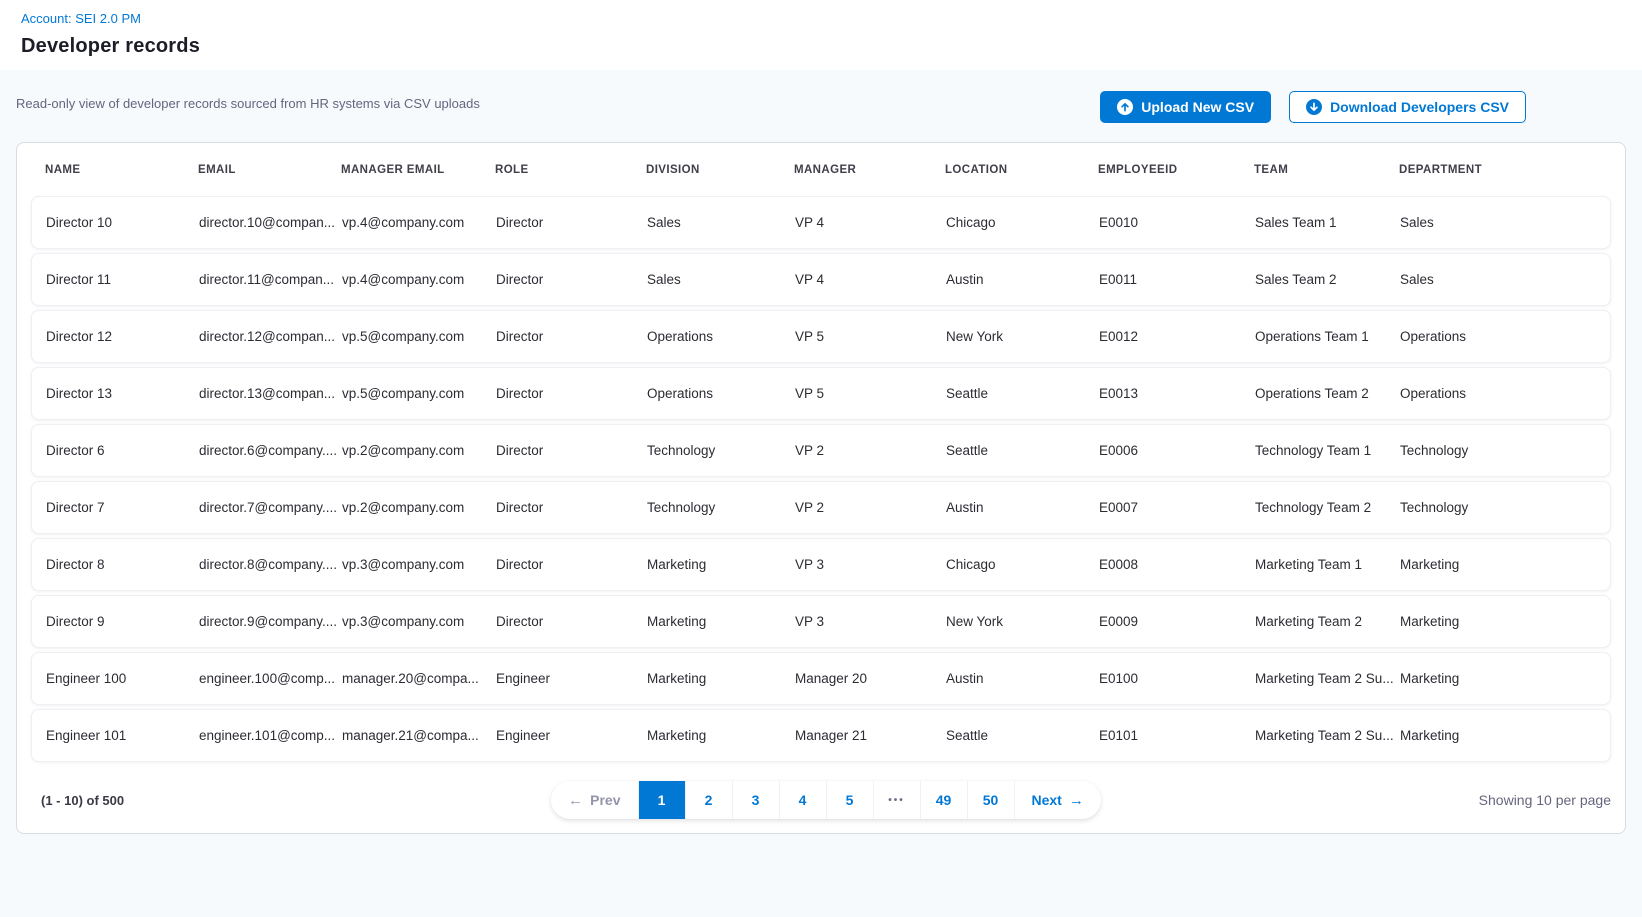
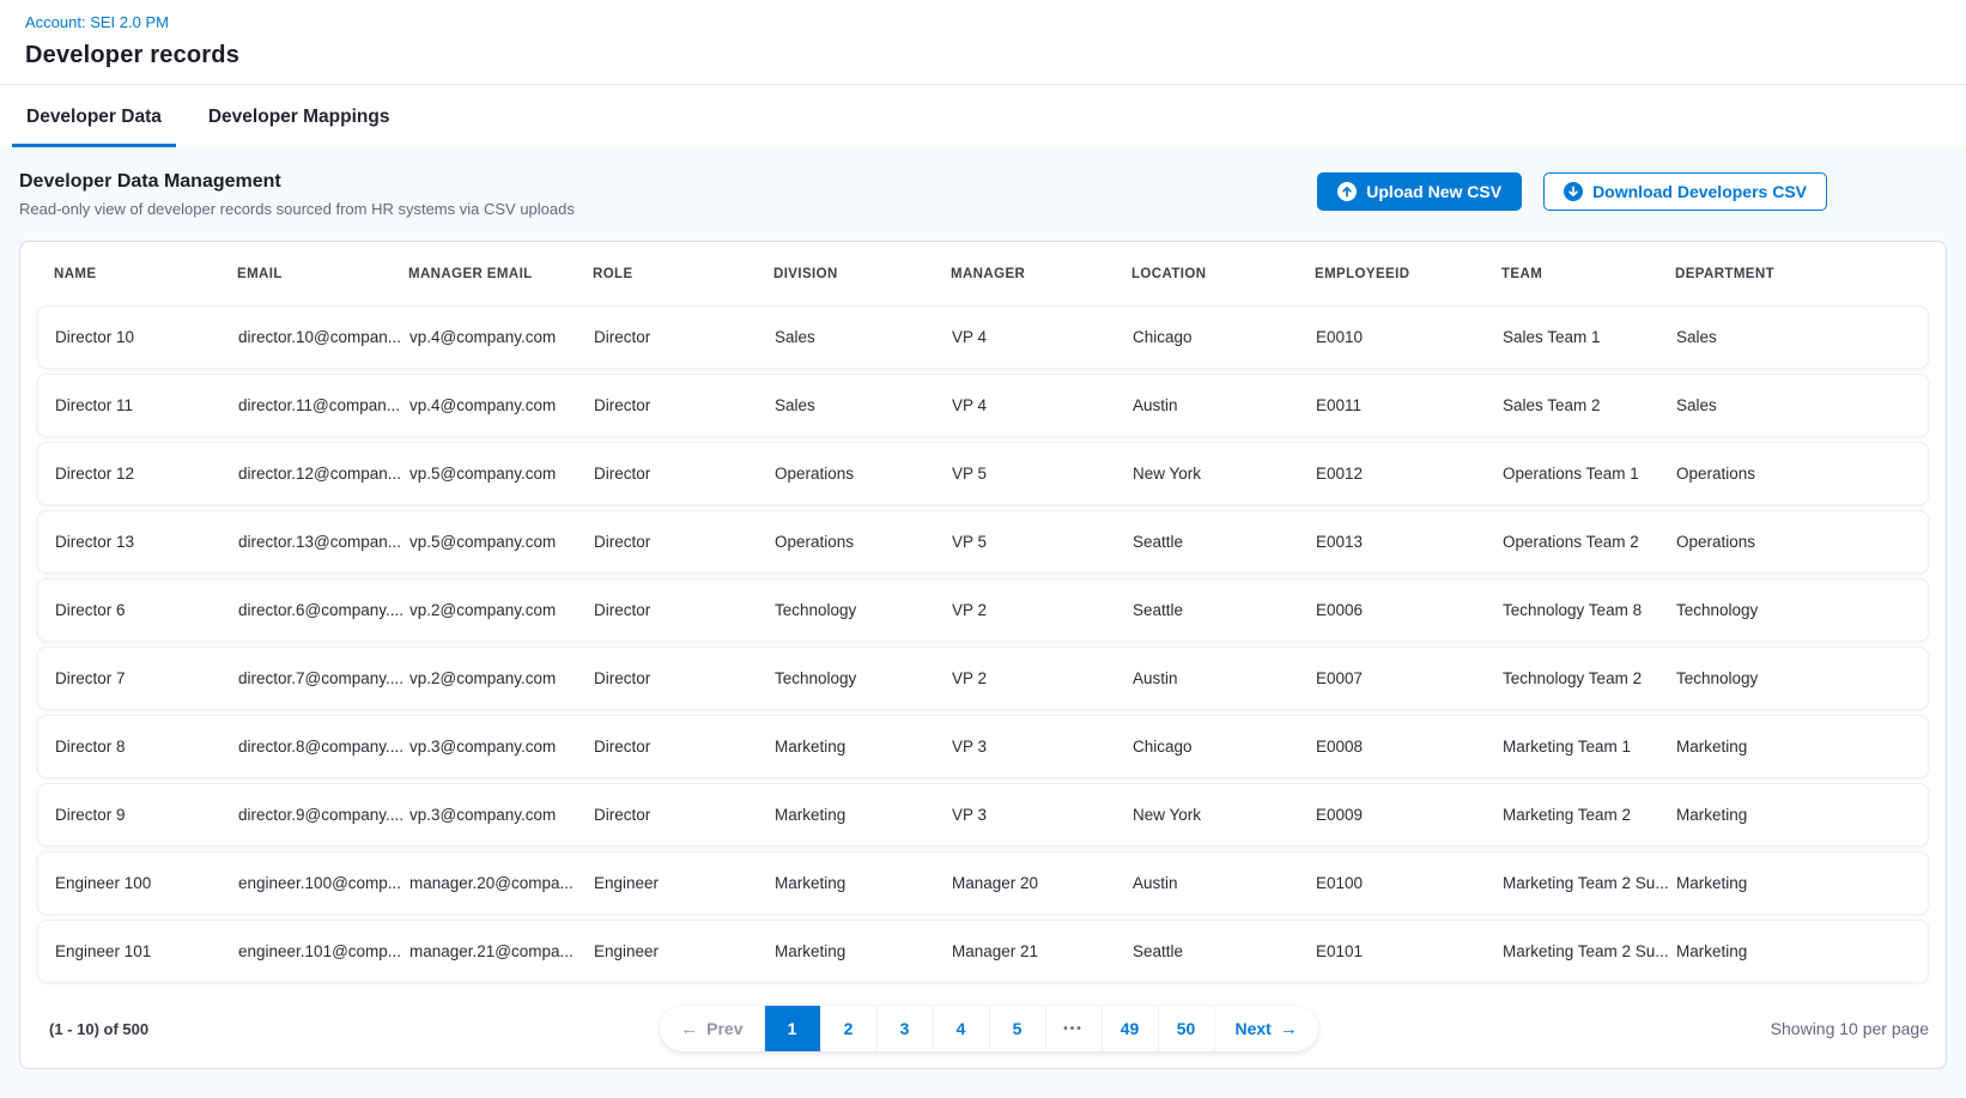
  Account: SEI 2.0 PM
  Developer records
+ Developer Data
+ Developer Mappings
+ Developer Data Management
  Read-only view of developer records sourced from HR systems via CSV uploads
  Upload New CSV
  Download Developers CSV
  NAME
  EMAIL
  MANAGER EMAIL
  ROLE
  DIVISION
  MANAGER
  LOCATION
  EMPLOYEEID
  TEAM
  DEPARTMENT
  Director 10
  director.10@compan...
  vp.4@company.com
  Director
  Sales
  VP 4
  Chicago
  E0010
  Sales Team 1
  Sales
  Director 11
  director.11@compan...
  vp.4@company.com
  Director
  Sales
  VP 4
  Austin
  E0011
  Sales Team 2
  Sales
  Director 12
  director.12@compan...
  vp.5@company.com
  Director
  Operations
  VP 5
  New York
  E0012
  Operations Team 1
  Operations
  Director 13
  director.13@compan...
  vp.5@company.com
  Director
  Operations
  VP 5
  Seattle
  E0013
  Operations Team 2
  Operations
  Director 6
  director.6@company....
  vp.2@company.com
  Director
  Technology
  VP 2
  Seattle
  E0006
- Technology Team 1
+ Technology Team 8
  Technology
  Director 7
  director.7@company....
  vp.2@company.com
  Director
  Technology
  VP 2
  Austin
  E0007
  Technology Team 2
  Technology
  Director 8
  director.8@company....
  vp.3@company.com
  Director
  Marketing
  VP 3
  Chicago
  E0008
  Marketing Team 1
  Marketing
  Director 9
  director.9@company....
  vp.3@company.com
  Director
  Marketing
  VP 3
  New York
  E0009
  Marketing Team 2
  Marketing
  Engineer 100
  engineer.100@comp...
  manager.20@compa...
  Engineer
  Marketing
  Manager 20
  Austin
  E0100
  Marketing Team 2 Su...
  Marketing
  Engineer 101
  engineer.101@comp...
  manager.21@compa...
  Engineer
  Marketing
  Manager 21
  Seattle
  E0101
  Marketing Team 2 Su...
  Marketing
  (1 - 10) of 500
  ←
  Prev
  1
  2
  3
  4
  5
  •••
  49
  50
  Next
  →
  Showing 10 per page
